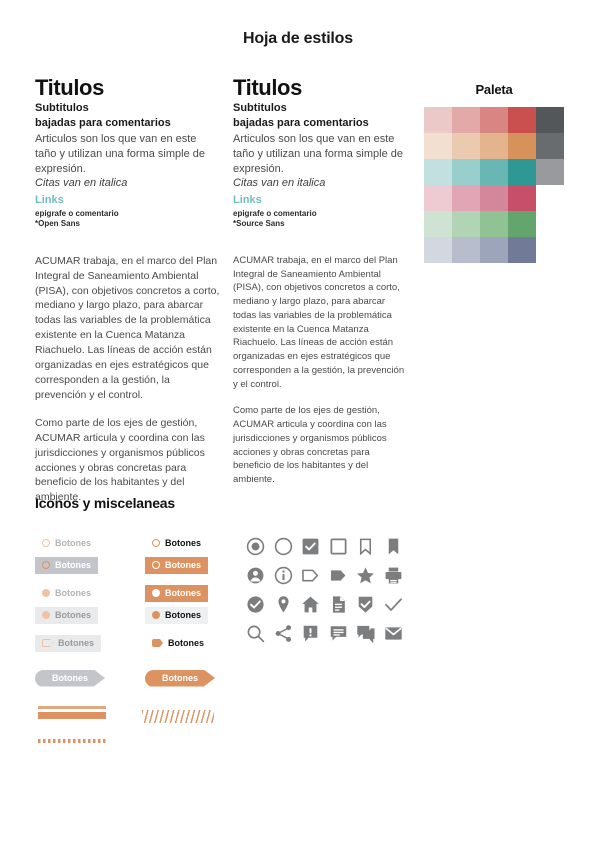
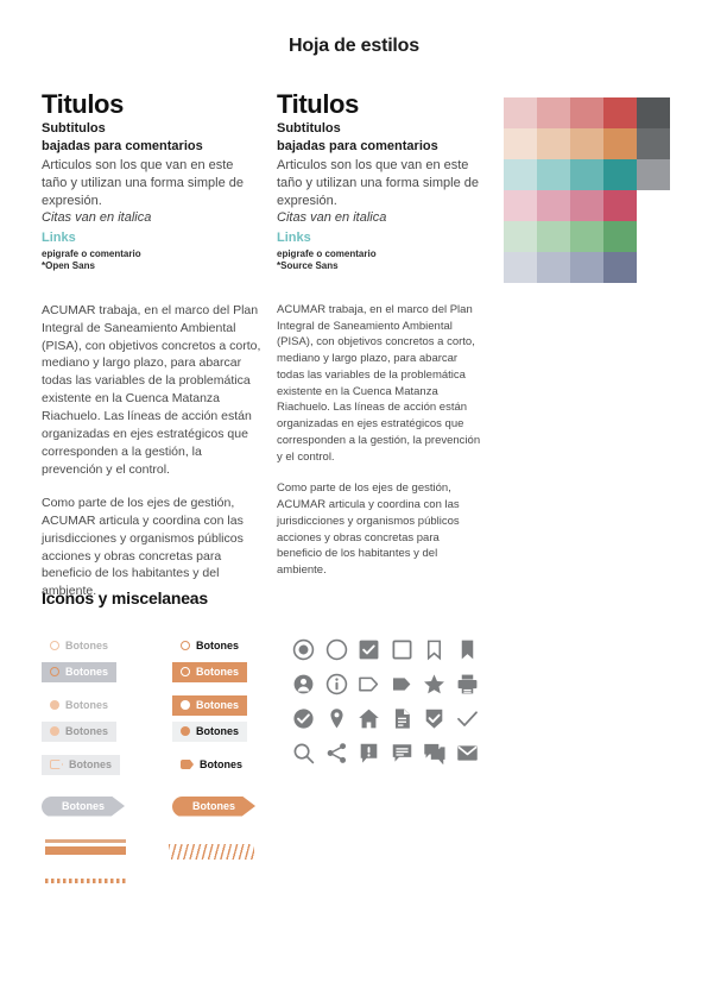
  Hoja de estilos
  Titulos
  Subtitulos
  bajadas para comentarios
  Articulos son los que van en este taño y utilizan una forma simple de expresión.
  Citas van en italica
  Links
  epigrafe o comentario
  *Open Sans
  ACUMAR trabaja, en el marco del Plan Integral de Saneamiento Ambiental (PISA), con objetivos concretos a corto, mediano y largo plazo, para abarcar todas las variables de la problemática existente en la Cuenca Matanza Riachuelo. Las líneas de acción están organizadas en ejes estratégicos que corresponden a la gestión, la prevención y el control.
  Como parte de los ejes de gestión, ACUMAR articula y coordina con las jurisdicciones y organismos públicos acciones y obras concretas para beneficio de los habitantes y del ambiente.
  Titulos
  Subtitulos
  bajadas para comentarios
  Articulos son los que van en este taño y utilizan una forma simple de expresión.
  Citas van en italica
  Links
  epigrafe o comentario
  *Source Sans
  ACUMAR trabaja, en el marco del Plan Integral de Saneamiento Ambiental (PISA), con objetivos concretos a corto, mediano y largo plazo, para abarcar todas las variables de la problemática existente en la Cuenca Matanza Riachuelo. Las líneas de acción están organizadas en ejes estratégicos que corresponden a la gestión, la prevención y el control.
  Como parte de los ejes de gestión, ACUMAR articula y coordina con las jurisdicciones y organismos públicos acciones y obras concretas para beneficio de los habitantes y del ambiente.
- Paleta
  Iconos y miscelaneas
  Botones
  Botones
  Botones
  Botones
  Botones
  Botones
  Botones
  Botones
  Botones
  Botones
  Botones
  Botones
